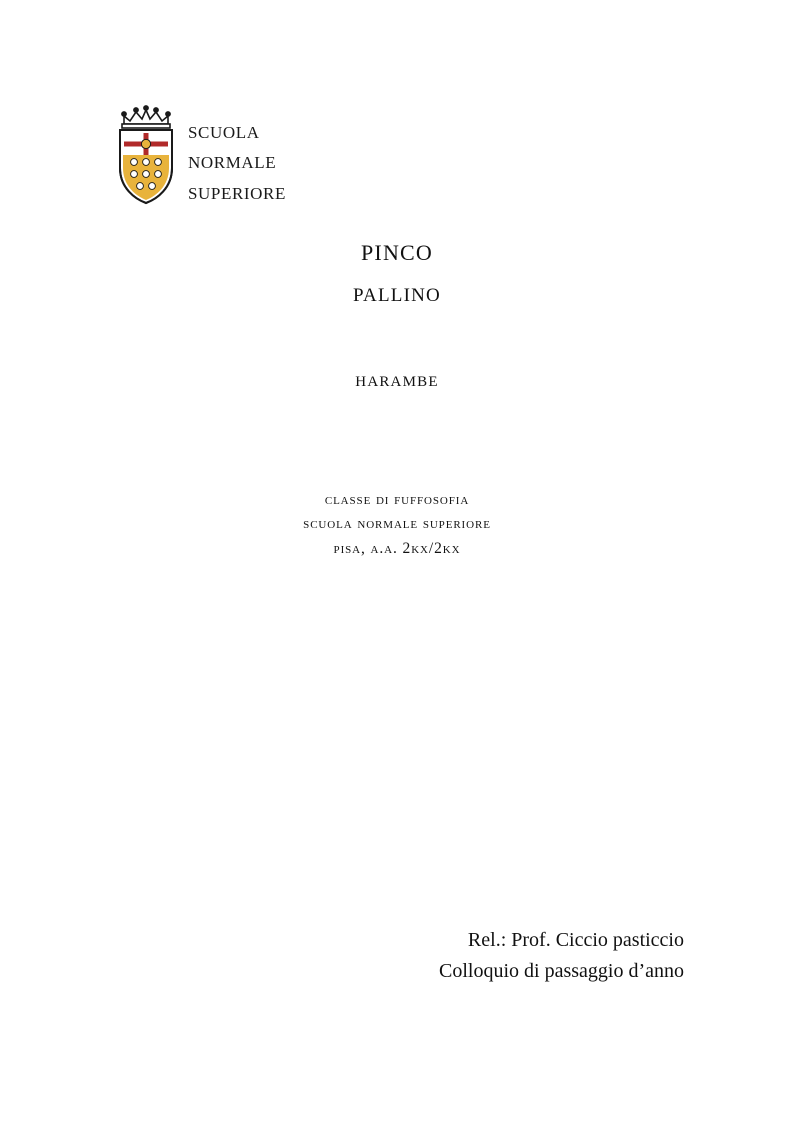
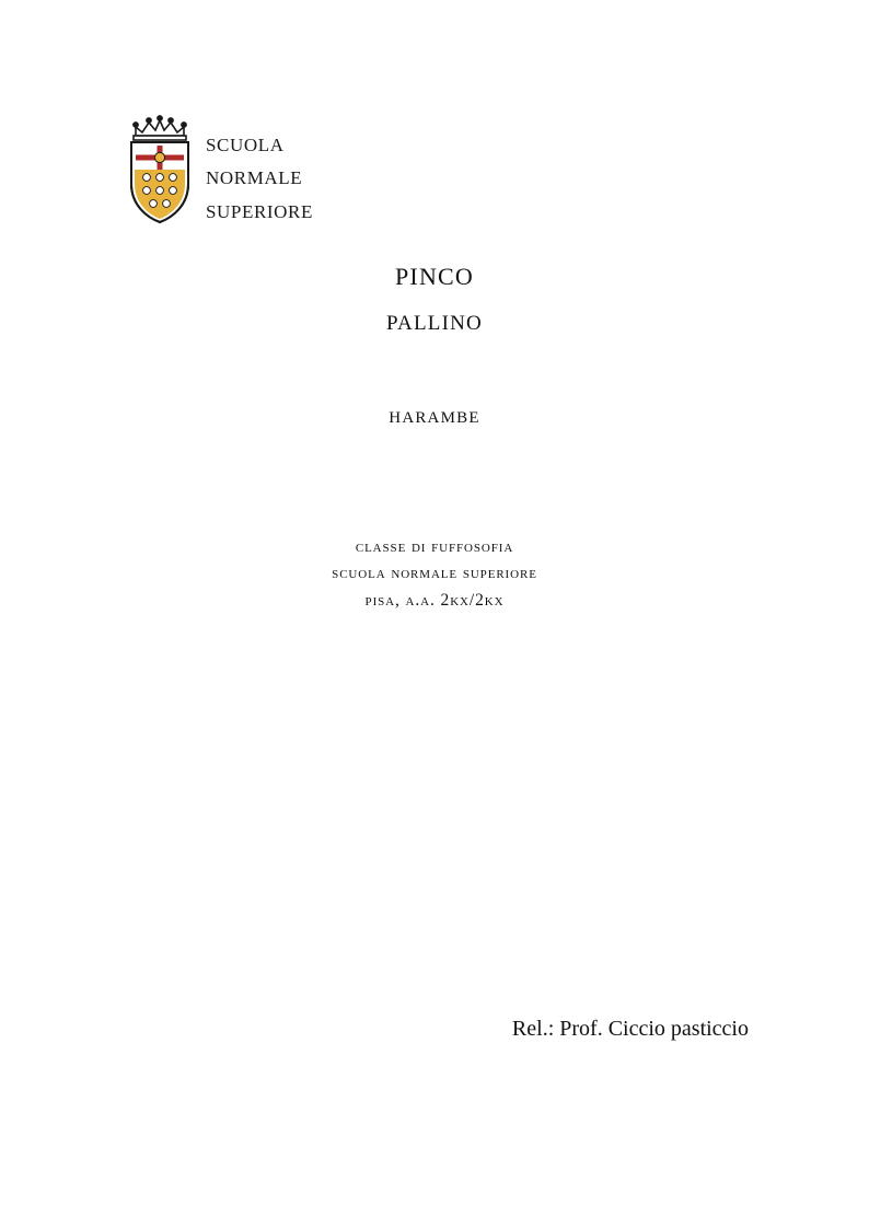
  scuola
  normale
  superiore
  pinco
  pallino
  harambe
  classe di fuffosofia
  scuola normale superiore
  pisa, a.a. 2kx/2kx
  Rel.: Prof. Ciccio pasticcio
- Colloquio di passaggio d’anno
